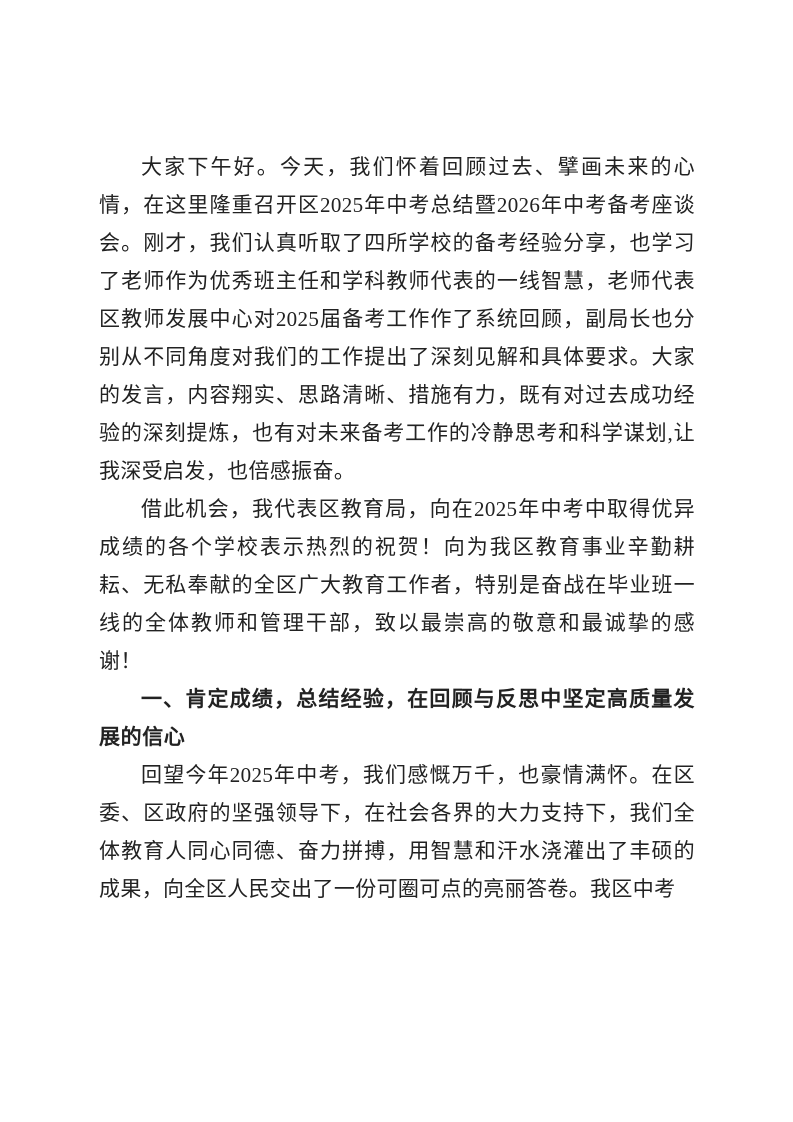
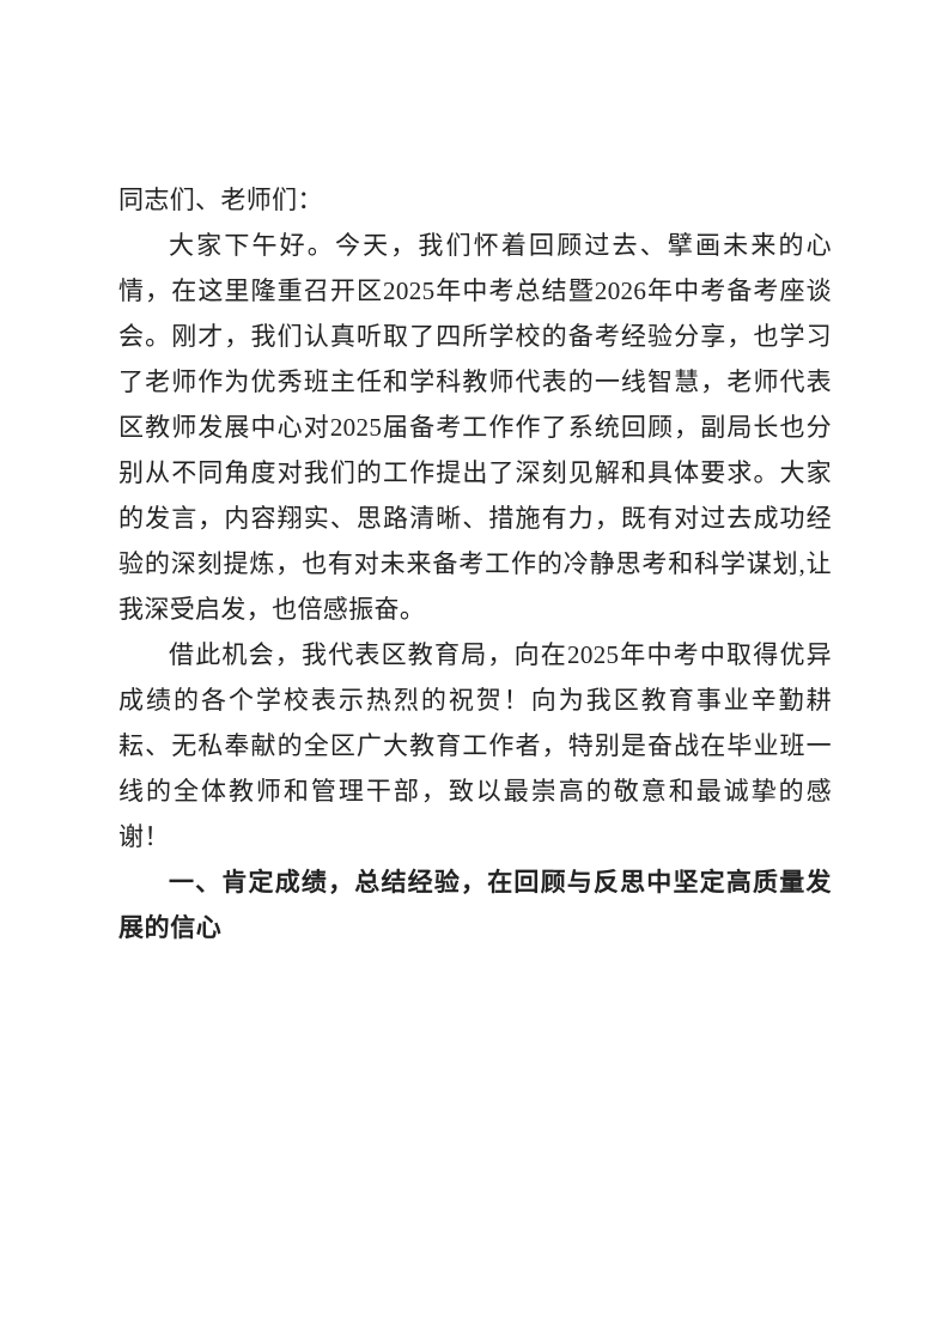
+ 同志们、老师们：
  大家下午好。今天，我们怀着回顾过去、擘画未来的心情，在这里隆重召开区2025年中考总结暨2026年中考备考座谈会。刚才，我们认真听取了四所学校的备考经验分享，也学习了老师作为优秀班主任和学科教师代表的一线智慧，老师代表区教师发展中心对2025届备考工作作了系统回顾，副局长也分别从不同角度对我们的工作提出了深刻见解和具体要求。大家的发言，内容翔实、思路清晰、措施有力，既有对过去成功经验的深刻提炼，也有对未来备考工作的冷静思考和科学谋划,让我深受启发，也倍感振奋。
  借此机会，我代表区教育局，向在2025年中考中取得优异成绩的各个学校表示热烈的祝贺！向为我区教育事业辛勤耕耘、无私奉献的全区广大教育工作者，特别是奋战在毕业班一线的全体教师和管理干部，致以最崇高的敬意和最诚挚的感谢！
  一、肯定成绩，总结经验，在回顾与反思中坚定高质量发展的信心
- 回望今年2025年中考，我们感慨万千，也豪情满怀。在区委、区政府的坚强领导下，在社会各界的大力支持下，我们全体教育人同心同德、奋力拼搏，用智慧和汗水浇灌出了丰硕的成果，向全区人民交出了一份可圈可点的亮丽答卷。我区中考
